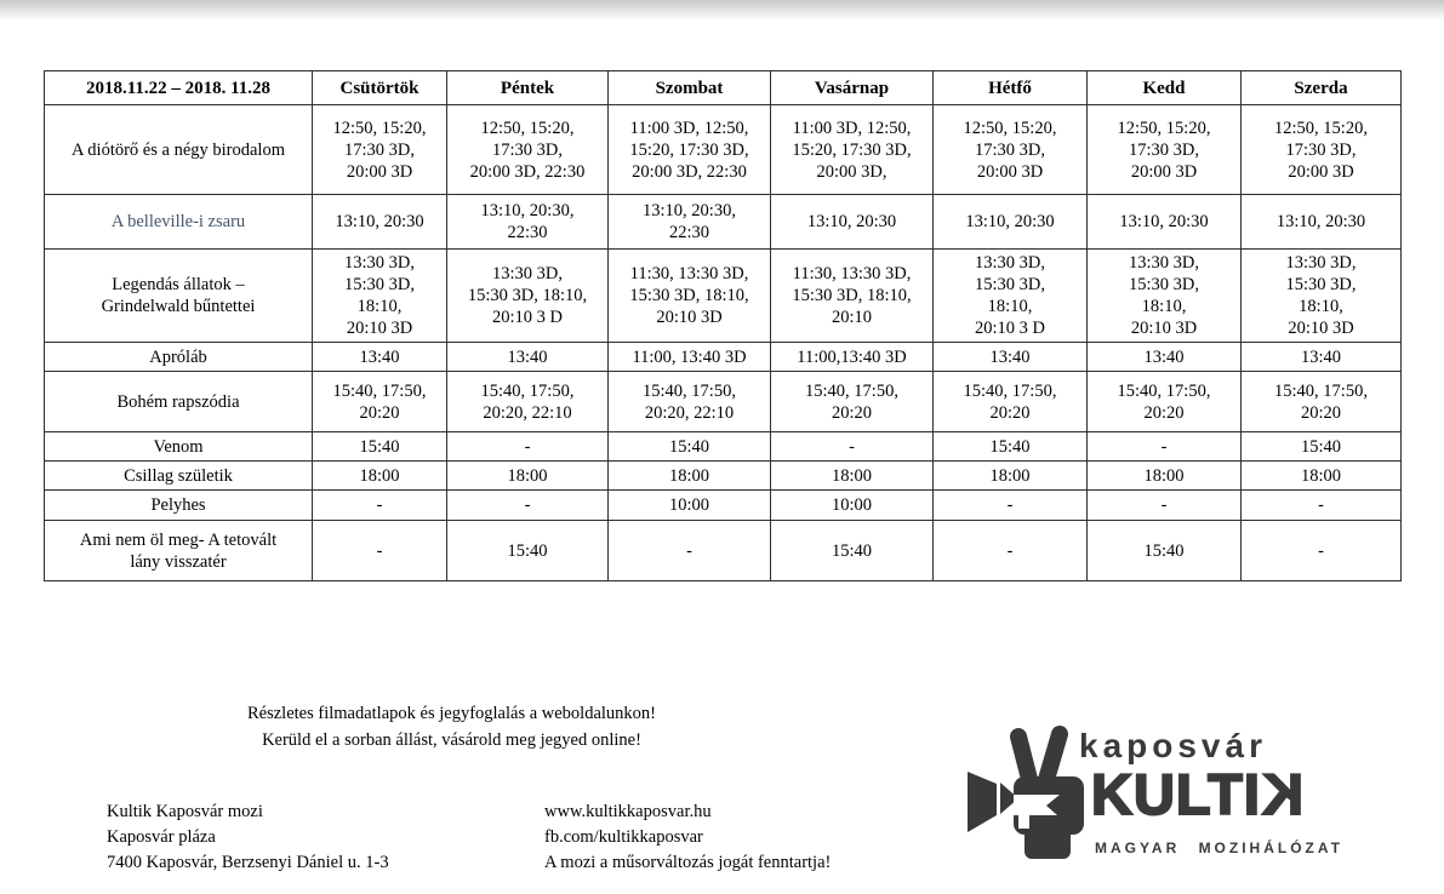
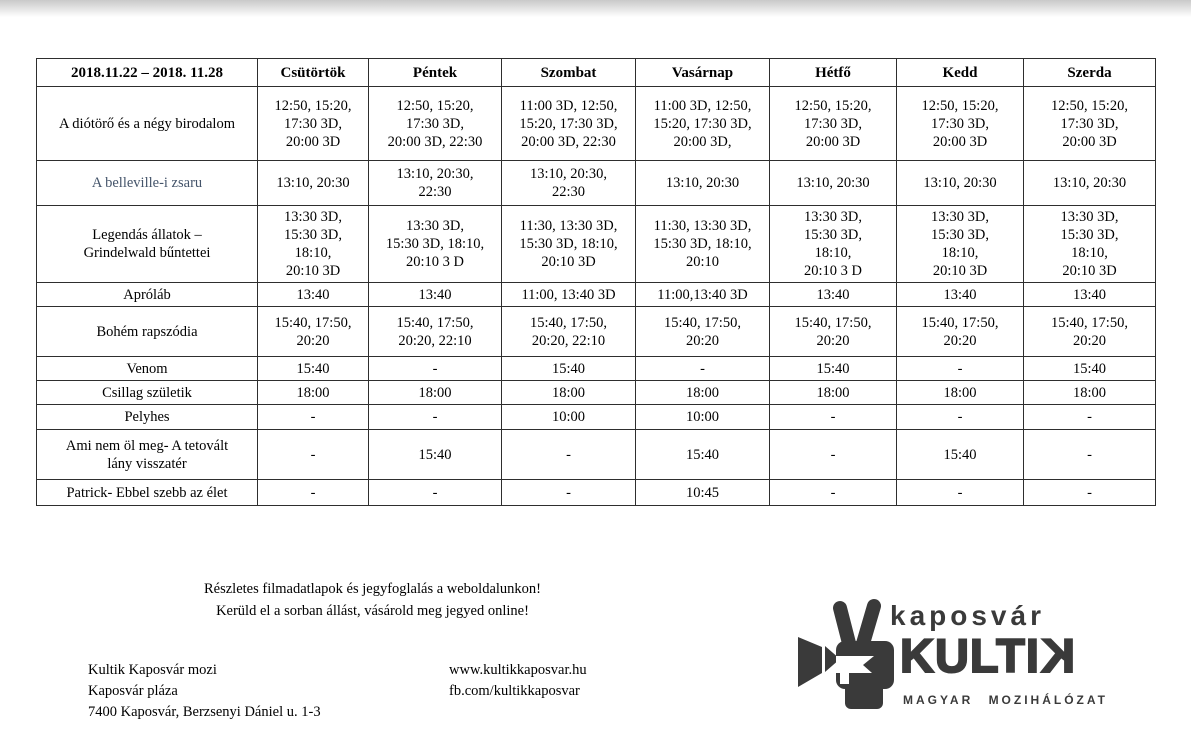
  2018.11.22 – 2018. 11.28	Csütörtök	Péntek	Szombat	Vasárnap	Hétfő	Kedd	Szerda
  A diótörő és a négy birodalom	12:50, 15:20, 17:30 3D, 20:00 3D	12:50, 15:20, 17:30 3D, 20:00 3D, 22:30	11:00 3D, 12:50, 15:20, 17:30 3D, 20:00 3D, 22:30	11:00 3D, 12:50, 15:20, 17:30 3D, 20:00 3D,	12:50, 15:20, 17:30 3D, 20:00 3D	12:50, 15:20, 17:30 3D, 20:00 3D	12:50, 15:20, 17:30 3D, 20:00 3D
  A belleville-i zsaru	13:10, 20:30	13:10, 20:30, 22:30	13:10, 20:30, 22:30	13:10, 20:30	13:10, 20:30	13:10, 20:30	13:10, 20:30
  Legendás állatok – Grindelwald bűntettei	13:30 3D, 15:30 3D, 18:10, 20:10 3D	13:30 3D, 15:30 3D, 18:10, 20:10 3 D	11:30, 13:30 3D, 15:30 3D, 18:10, 20:10 3D	11:30, 13:30 3D, 15:30 3D, 18:10, 20:10	13:30 3D, 15:30 3D, 18:10, 20:10 3 D	13:30 3D, 15:30 3D, 18:10, 20:10 3D	13:30 3D, 15:30 3D, 18:10, 20:10 3D
  Apróláb	13:40	13:40	11:00, 13:40 3D	11:00,13:40 3D	13:40	13:40	13:40
  Bohém rapszódia	15:40, 17:50, 20:20	15:40, 17:50, 20:20, 22:10	15:40, 17:50, 20:20, 22:10	15:40, 17:50, 20:20	15:40, 17:50, 20:20	15:40, 17:50, 20:20	15:40, 17:50, 20:20
  Venom	15:40	-	15:40	-	15:40	-	15:40
  Csillag születik	18:00	18:00	18:00	18:00	18:00	18:00	18:00
  Pelyhes	-	-	10:00	10:00	-	-	-
  Ami nem öl meg- A tetovált lány visszatér	-	15:40	-	15:40	-	15:40	-
+ Patrick- Ebbel szebb az élet	-	-	-	10:45	-	-	-
  Részletes filmadatlapok és jegyfoglalás a weboldalunkon!
  Kerüld el a sorban állást, vásárold meg jegyed online!
  Kultik Kaposvár mozi
  Kaposvár pláza
  7400 Kaposvár, Berzsenyi Dániel u. 1-3
  www.kultikkaposvar.hu
  fb.com/kultikkaposvar
- A mozi a műsorváltozás jogát fenntartja!
  kaposvár
  MAGYAR MOZIHÁLÓZAT
